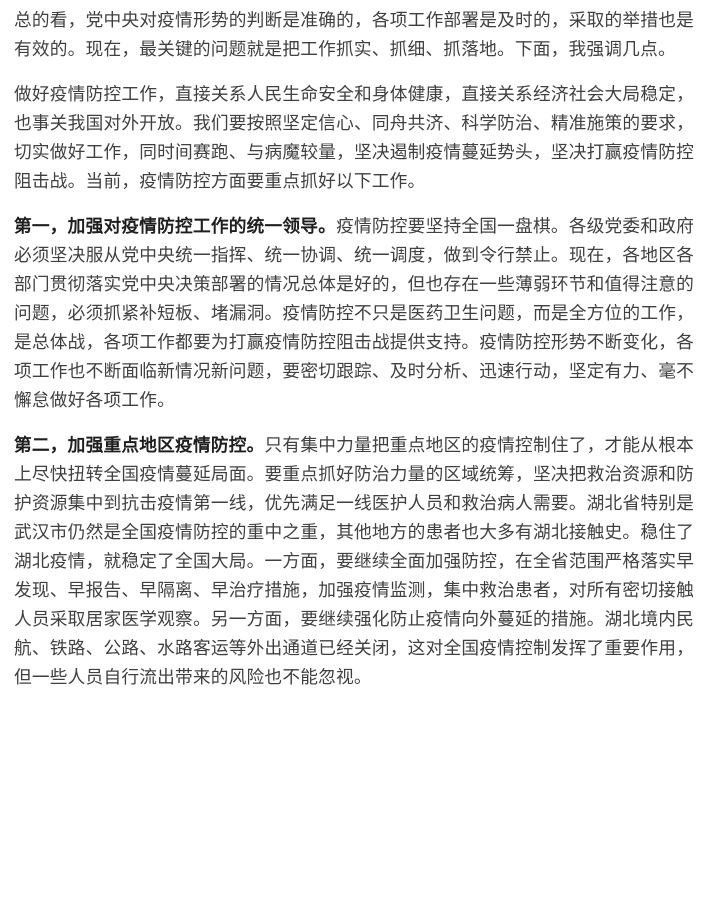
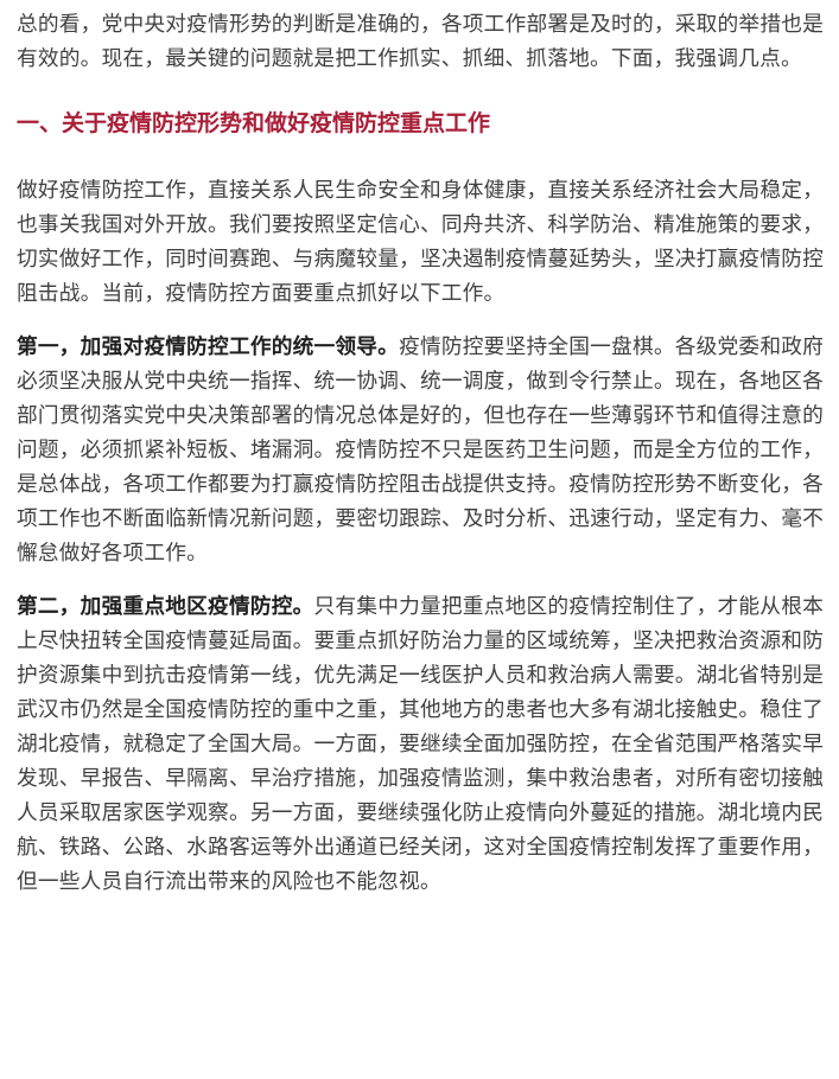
  总的看，党中央对疫情形势的判断是准确的，各项工作部署是及时的，采取的举措也是有效的。现在，最关键的问题就是把工作抓实、抓细、抓落地。下面，我强调几点。
+ 一、关于疫情防控形势和做好疫情防控重点工作
  做好疫情防控工作，直接关系人民生命安全和身体健康，直接关系经济社会大局稳定，也事关我国对外开放。我们要按照坚定信心、同舟共济、科学防治、精准施策的要求，切实做好工作，同时间赛跑、与病魔较量，坚决遏制疫情蔓延势头，坚决打赢疫情防控阻击战。当前，疫情防控方面要重点抓好以下工作。
  第一，加强对疫情防控工作的统一领导。疫情防控要坚持全国一盘棋。各级党委和政府必须坚决服从党中央统一指挥、统一协调、统一调度，做到令行禁止。现在，各地区各部门贯彻落实党中央决策部署的情况总体是好的，但也存在一些薄弱环节和值得注意的问题，必须抓紧补短板、堵漏洞。疫情防控不只是医药卫生问题，而是全方位的工作，是总体战，各项工作都要为打赢疫情防控阻击战提供支持。疫情防控形势不断变化，各项工作也不断面临新情况新问题，要密切跟踪、及时分析、迅速行动，坚定有力、毫不懈怠做好各项工作。
  第二，加强重点地区疫情防控。只有集中力量把重点地区的疫情控制住了，才能从根本上尽快扭转全国疫情蔓延局面。要重点抓好防治力量的区域统筹，坚决把救治资源和防护资源集中到抗击疫情第一线，优先满足一线医护人员和救治病人需要。湖北省特别是武汉市仍然是全国疫情防控的重中之重，其他地方的患者也大多有湖北接触史。稳住了湖北疫情，就稳定了全国大局。一方面，要继续全面加强防控，在全省范围严格落实早发现、早报告、早隔离、早治疗措施，加强疫情监测，集中救治患者，对所有密切接触人员采取居家医学观察。另一方面，要继续强化防止疫情向外蔓延的措施。湖北境内民航、铁路、公路、水路客运等外出通道已经关闭，这对全国疫情控制发挥了重要作用，但一些人员自行流出带来的风险也不能忽视。
